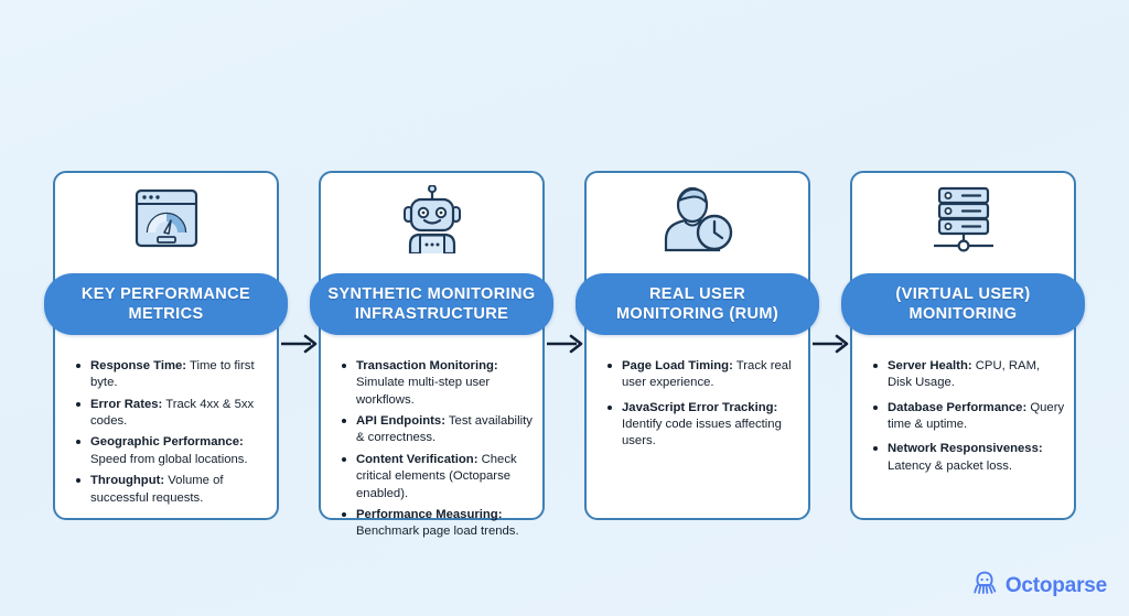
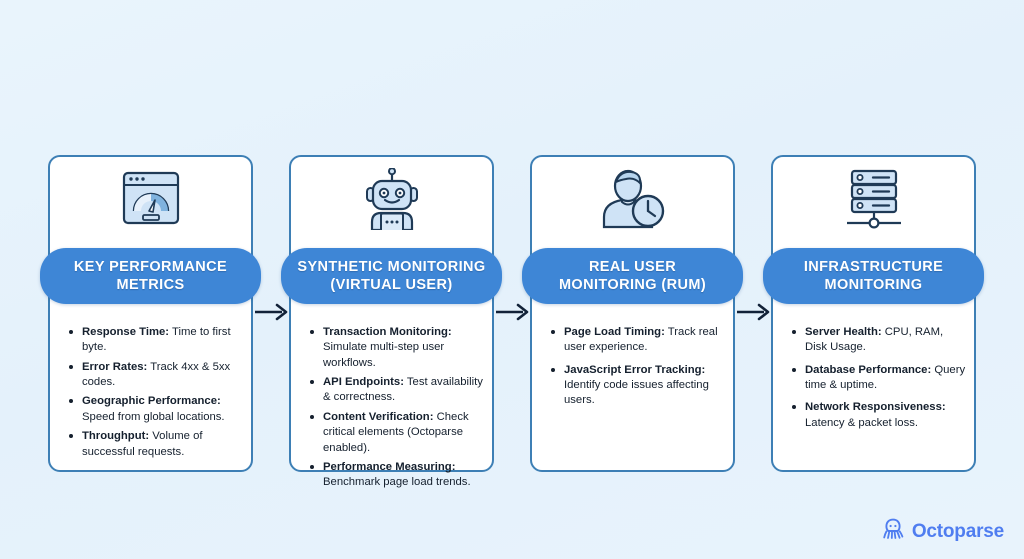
  Response Time: Time to first byte.
  Error Rates: Track 4xx & 5xx codes.
  Geographic Performance: Speed from global locations.
  Throughput: Volume of successful requests.
  KEY PERFORMANCE
  METRICS
  Transaction Monitoring: Simulate multi-step user workflows.
  API Endpoints: Test availability & correctness.
  Content Verification: Check critical elements (Octoparse enabled).
  Performance Measuring: Benchmark page load trends.
  SYNTHETIC MONITORING
- INFRASTRUCTURE
+ (VIRTUAL USER)
  Page Load Timing: Track real user experience.
  JavaScript Error Tracking: Identify code issues affecting users.
  REAL USER
  MONITORING (RUM)
  Server Health: CPU, RAM, Disk Usage.
  Database Performance: Query time & uptime.
  Network Responsiveness: Latency & packet loss.
- (VIRTUAL USER)
+ INFRASTRUCTURE
  MONITORING
  Octoparse
